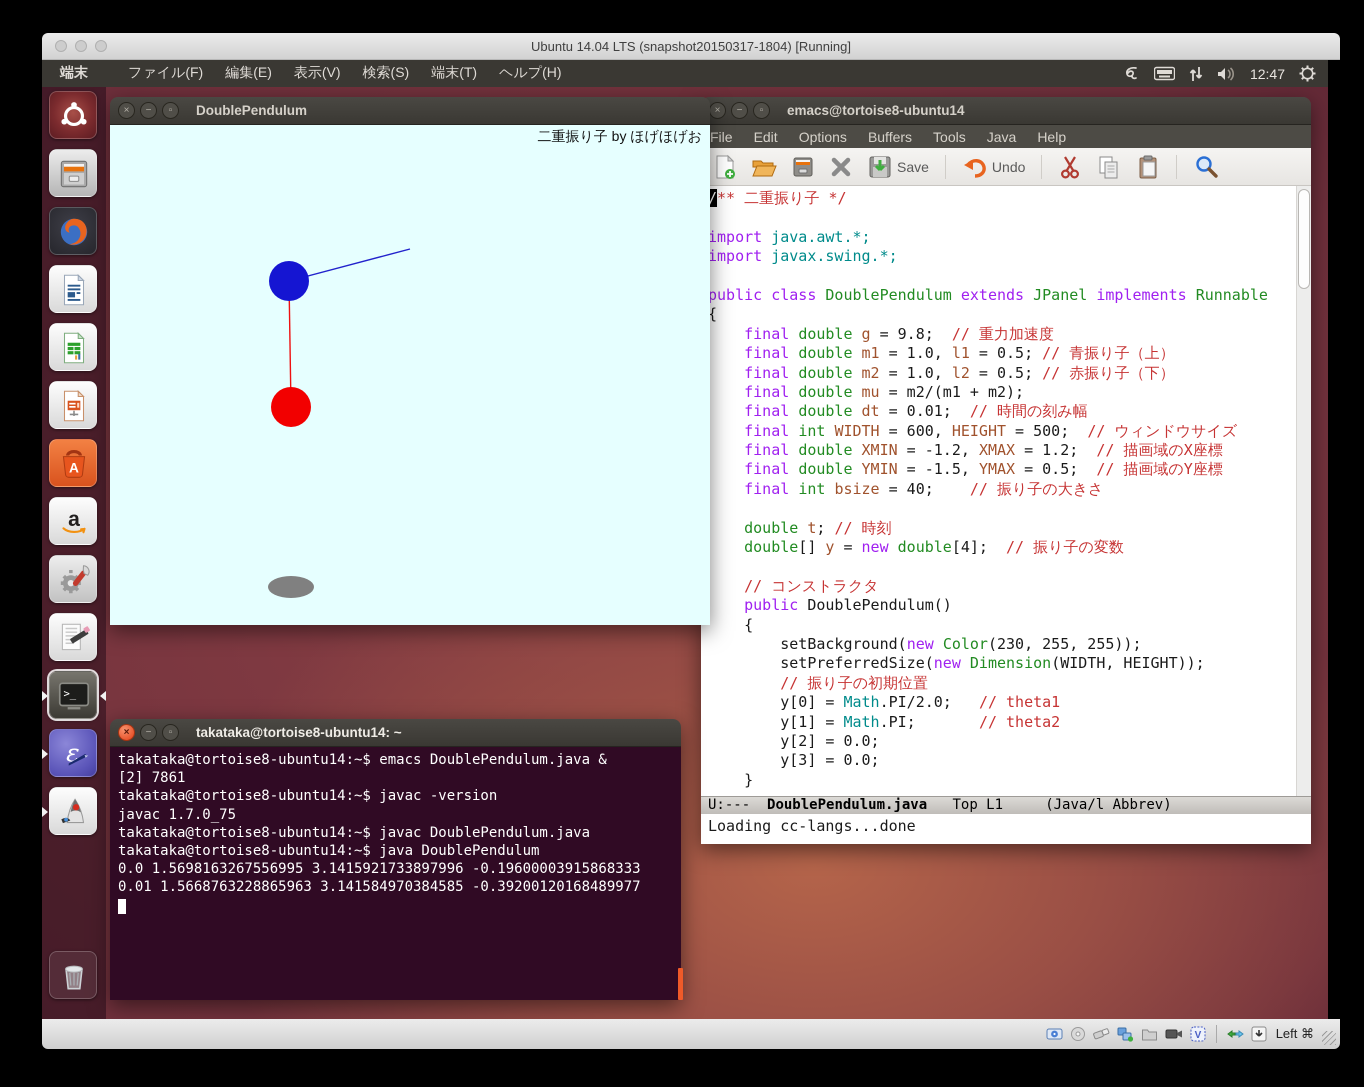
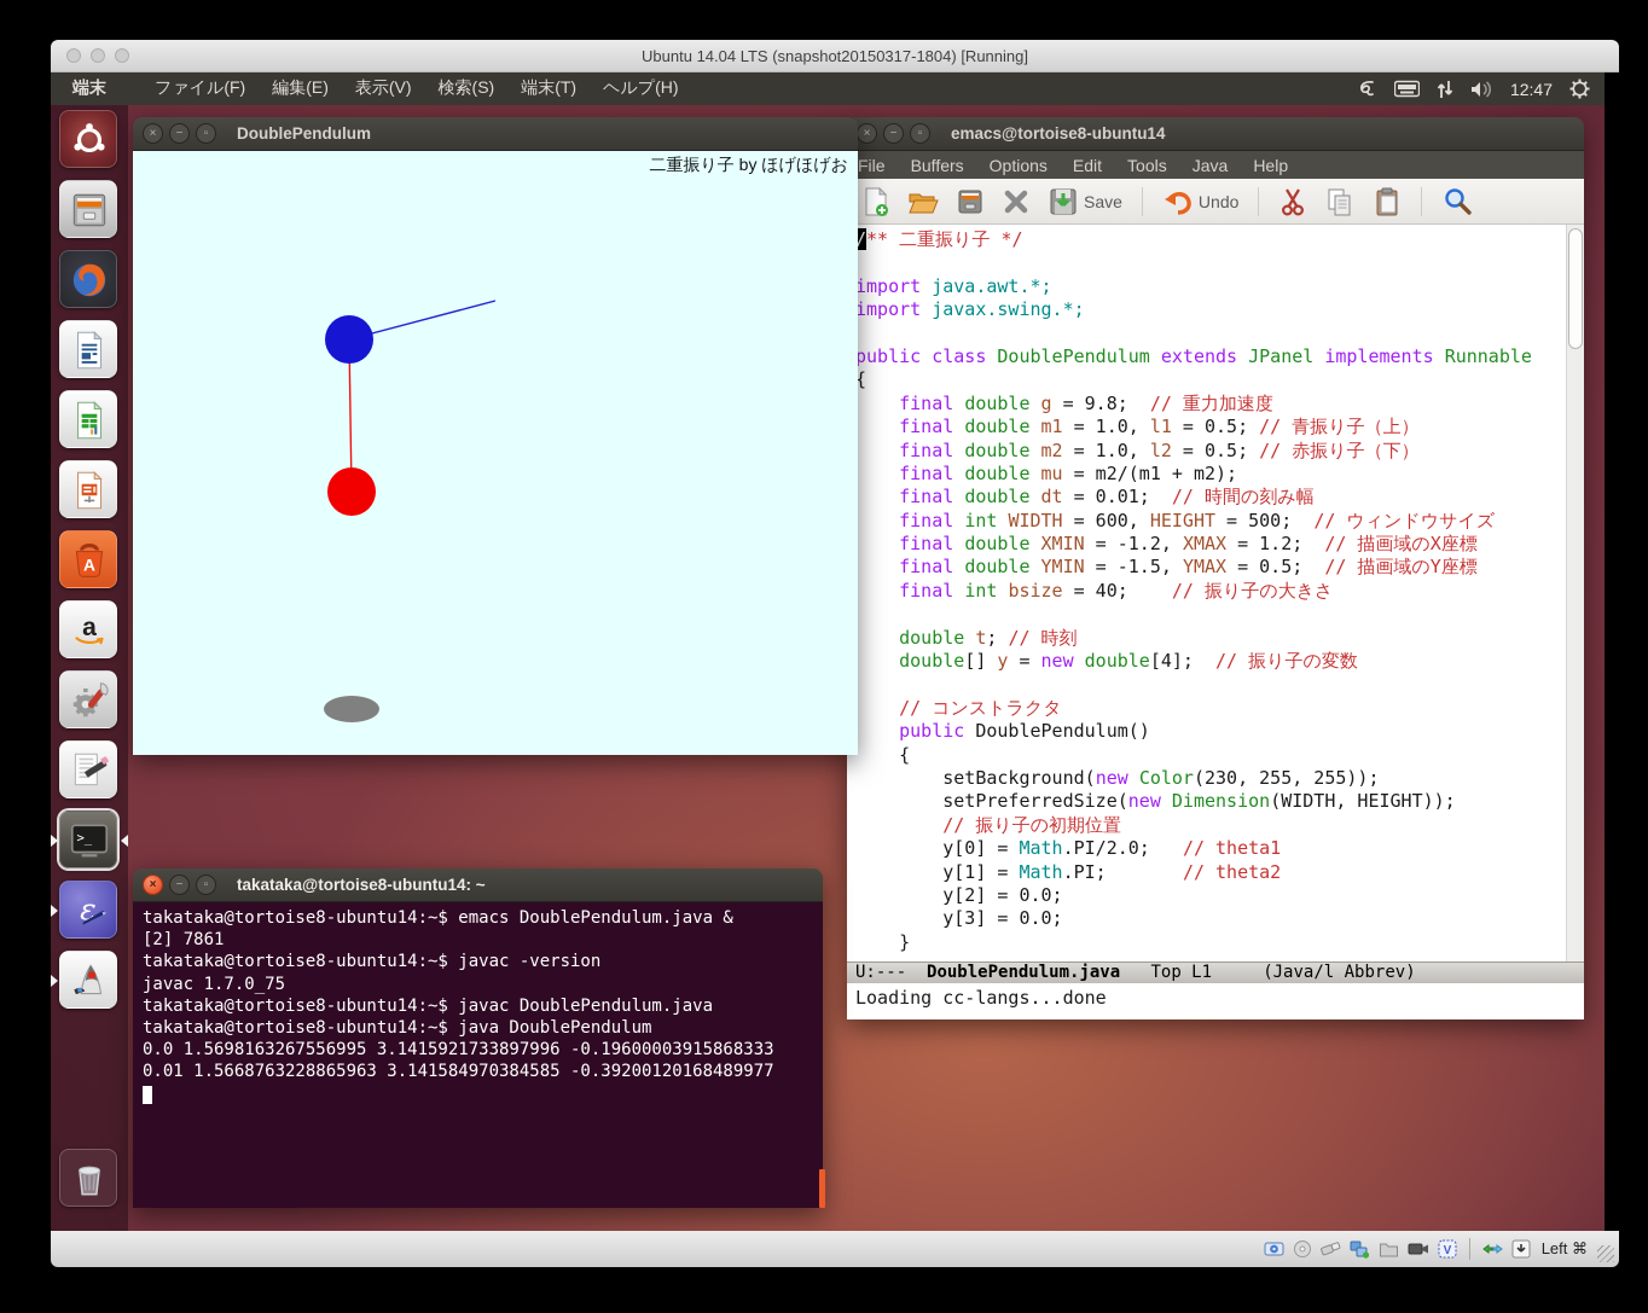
  Ubuntu 14.04 LTS (snapshot20150317-1804) [Running]
  端末
  ファイル(F)
  編集(E)
  表示(V)
  検索(S)
  端末(T)
  ヘルプ(H)
  12:47
  A
  a
  >_
  ε
  ×
  −
  ▫
  DoublePendulum
  二重振り子 by ほげほげお
  ×
  −
  ▫
  emacs@tortoise8-ubuntu14
  File
- Edit
+ Buffers
  Options
- Buffers
+ Edit
  Tools
  Java
  Help
  Save
  Undo
  /** 二重振り子 */
  import java.awt.*;
  import javax.swing.*;
  public class DoublePendulum extends JPanel implements Runnable
  {
  final double g = 9.8; // 重力加速度
  final double m1 = 1.0, l1 = 0.5; // 青振り子（上）
  final double m2 = 1.0, l2 = 0.5; // 赤振り子（下）
  final double mu = m2/(m1 + m2);
  final double dt = 0.01; // 時間の刻み幅
  final int WIDTH = 600, HEIGHT = 500; // ウィンドウサイズ
  final double XMIN = -1.2, XMAX = 1.2; // 描画域のX座標
  final double YMIN = -1.5, YMAX = 0.5; // 描画域のY座標
  final int bsize = 40; // 振り子の大きさ
  double t; // 時刻
  double[] y = new double[4]; // 振り子の変数
  // コンストラクタ
  public DoublePendulum()
  {
  setBackground(new Color(230, 255, 255));
  setPreferredSize(new Dimension(WIDTH, HEIGHT));
  // 振り子の初期位置
  y[0] = Math.PI/2.0; // theta1
  y[1] = Math.PI; // theta2
  y[2] = 0.0;
  y[3] = 0.0;
  }
  U:--- DoublePendulum.java Top L1 (Java/l Abbrev)
  Loading cc-langs...done
  ×
  −
  ▫
  takataka@tortoise8-ubuntu14: ~
  takataka@tortoise8-ubuntu14:~$ emacs DoublePendulum.java &
  [2] 7861
  takataka@tortoise8-ubuntu14:~$ javac -version
  javac 1.7.0_75
  takataka@tortoise8-ubuntu14:~$ javac DoublePendulum.java
  takataka@tortoise8-ubuntu14:~$ java DoublePendulum
  0.0 1.5698163267556995 3.1415921733897996 -0.19600003915868333
  0.01 1.5668763228865963 3.141584970384585 -0.39200120168489977
  V
  Left ⌘
